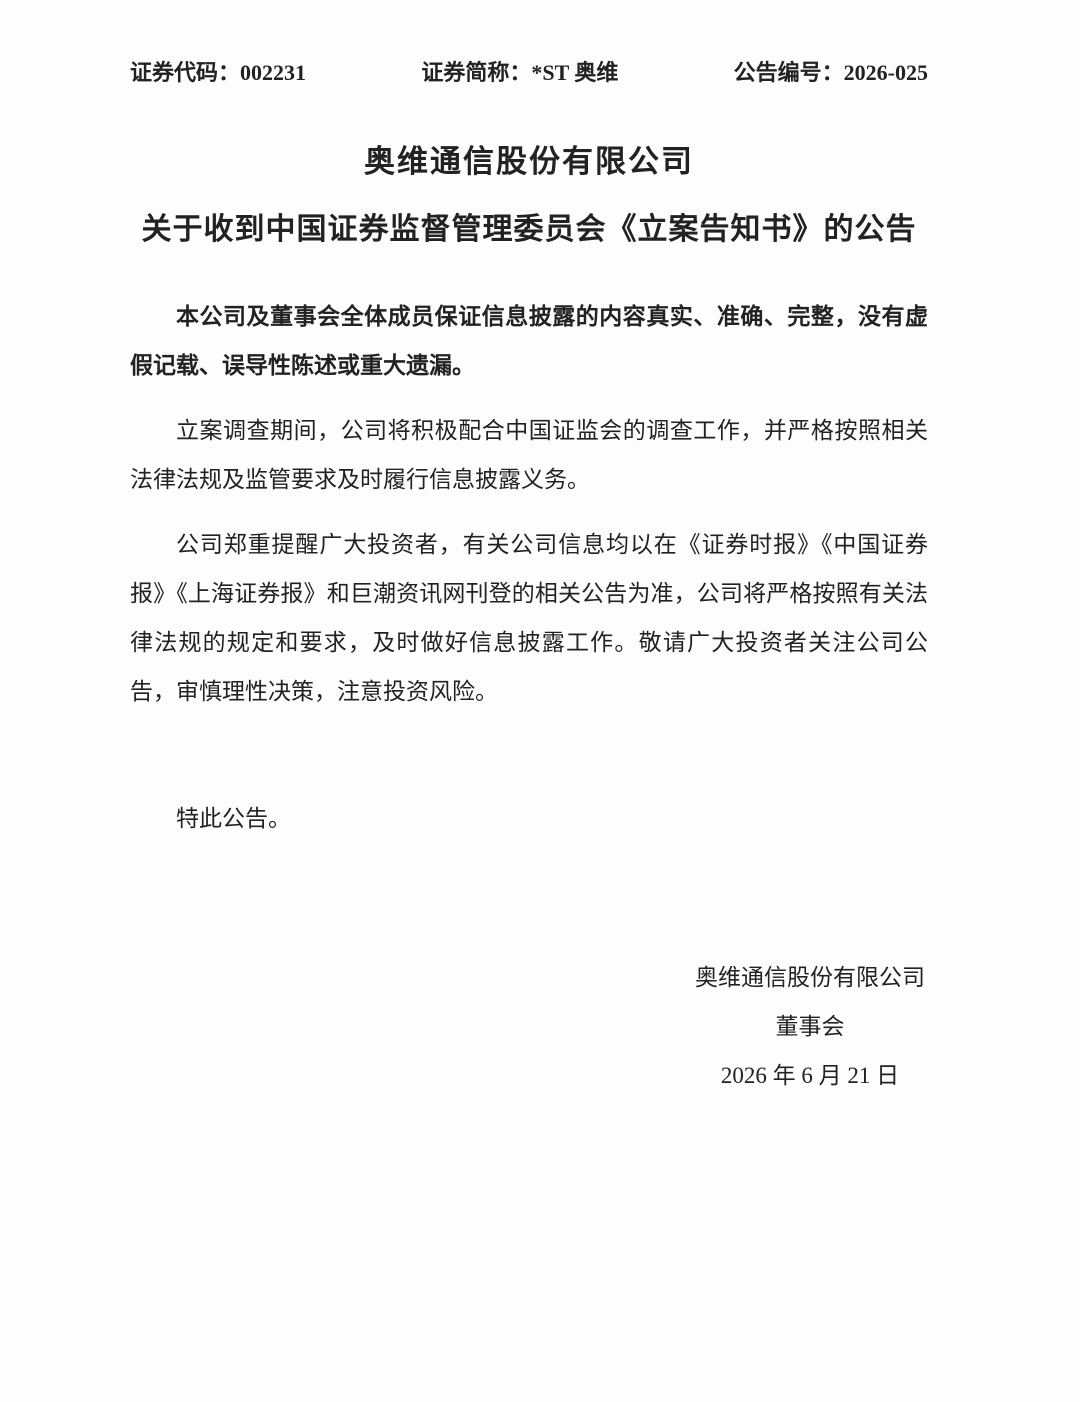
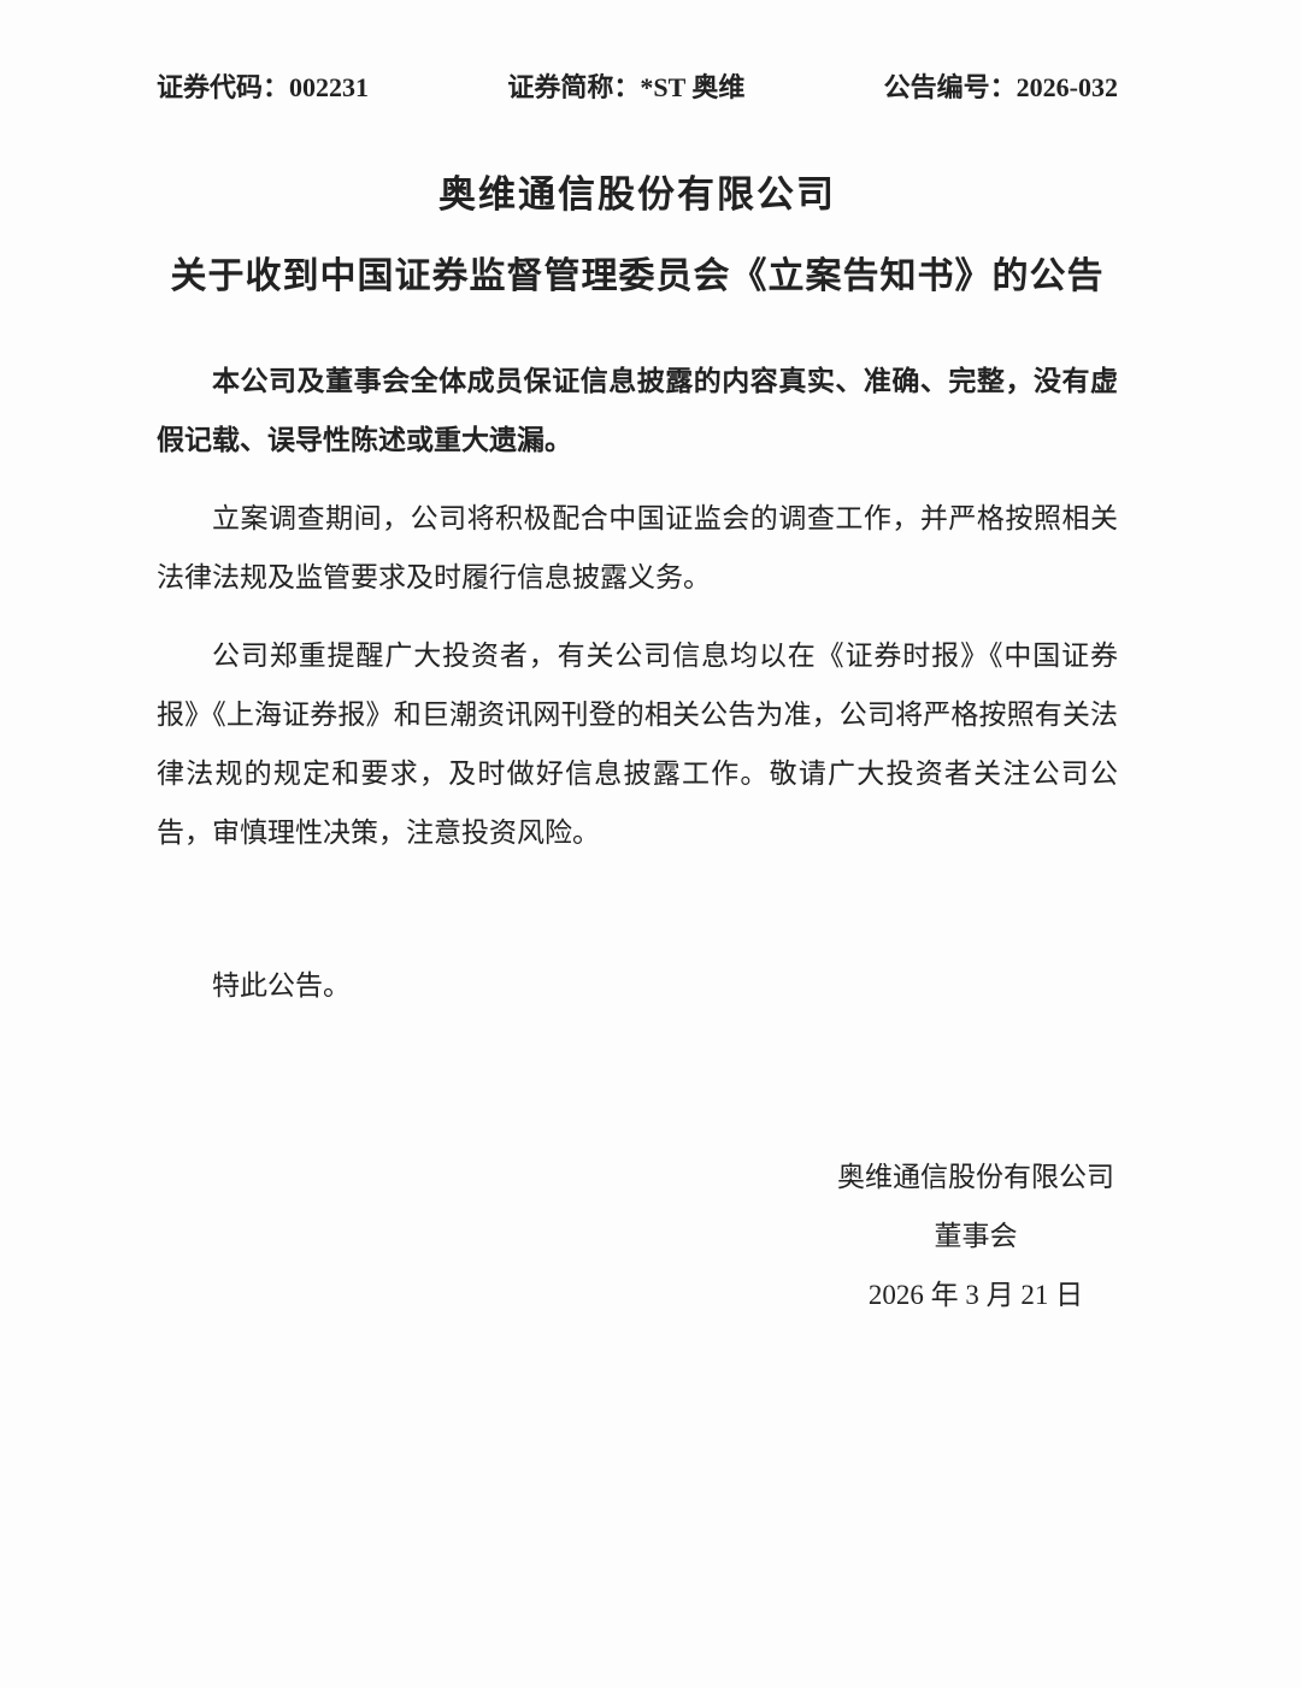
  证券代码：002231
  证券简称：*ST 奥维
- 公告编号：2026-025
+ 公告编号：2026-032
  奥维通信股份有限公司
  关于收到中国证券监督管理委员会《立案告知书》的公告
  本公司及董事会全体成员保证信息披露的内容真实、准确、完整，没有虚假记载、误导性陈述或重大遗漏。
  立案调查期间，公司将积极配合中国证监会的调查工作，并严格按照相关法律法规及监管要求及时履行信息披露义务。
  公司郑重提醒广大投资者，有关公司信息均以在《证券时报》《中国证券报》《上海证券报》和巨潮资讯网刊登的相关公告为准，公司将严格按照有关法律法规的规定和要求，及时做好信息披露工作。敬请广大投资者关注公司公告，审慎理性决策，注意投资风险。
  特此公告。
  奥维通信股份有限公司
  董事会
- 2026 年 6 月 21 日
+ 2026 年 3 月 21 日
